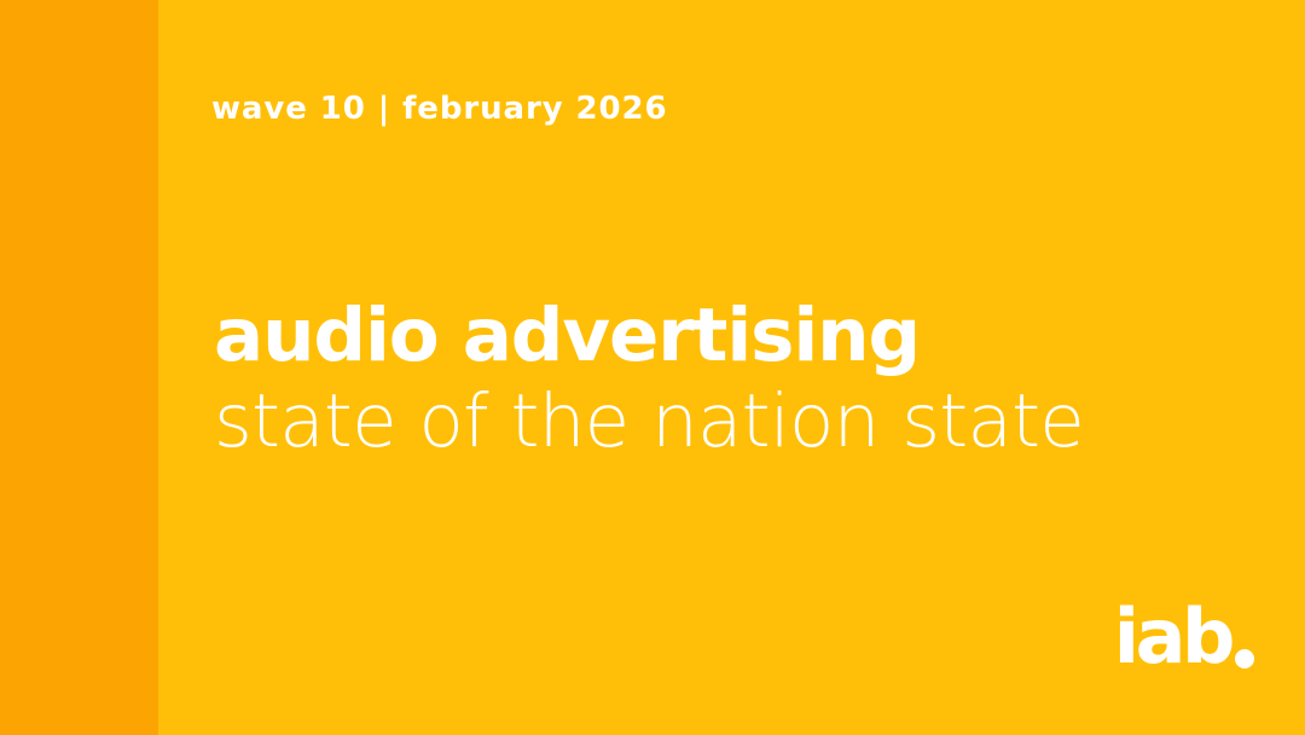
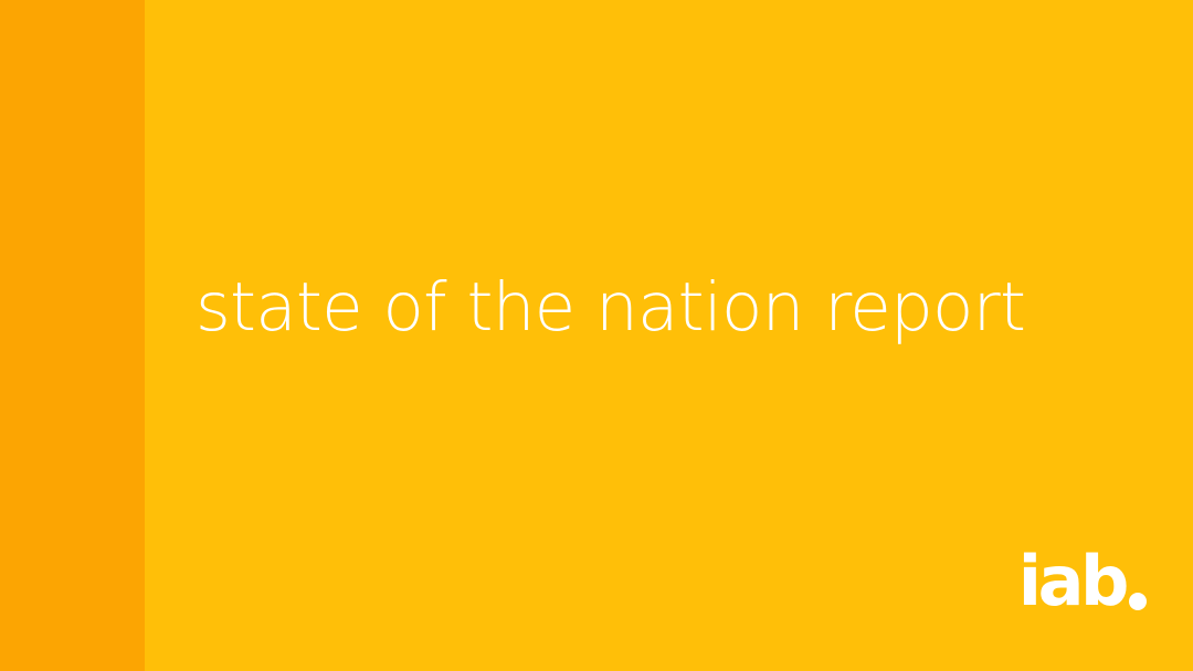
- wave 10 | february 2026
- audio advertising
- state of the nation state
+ state of the nation report
  iab
